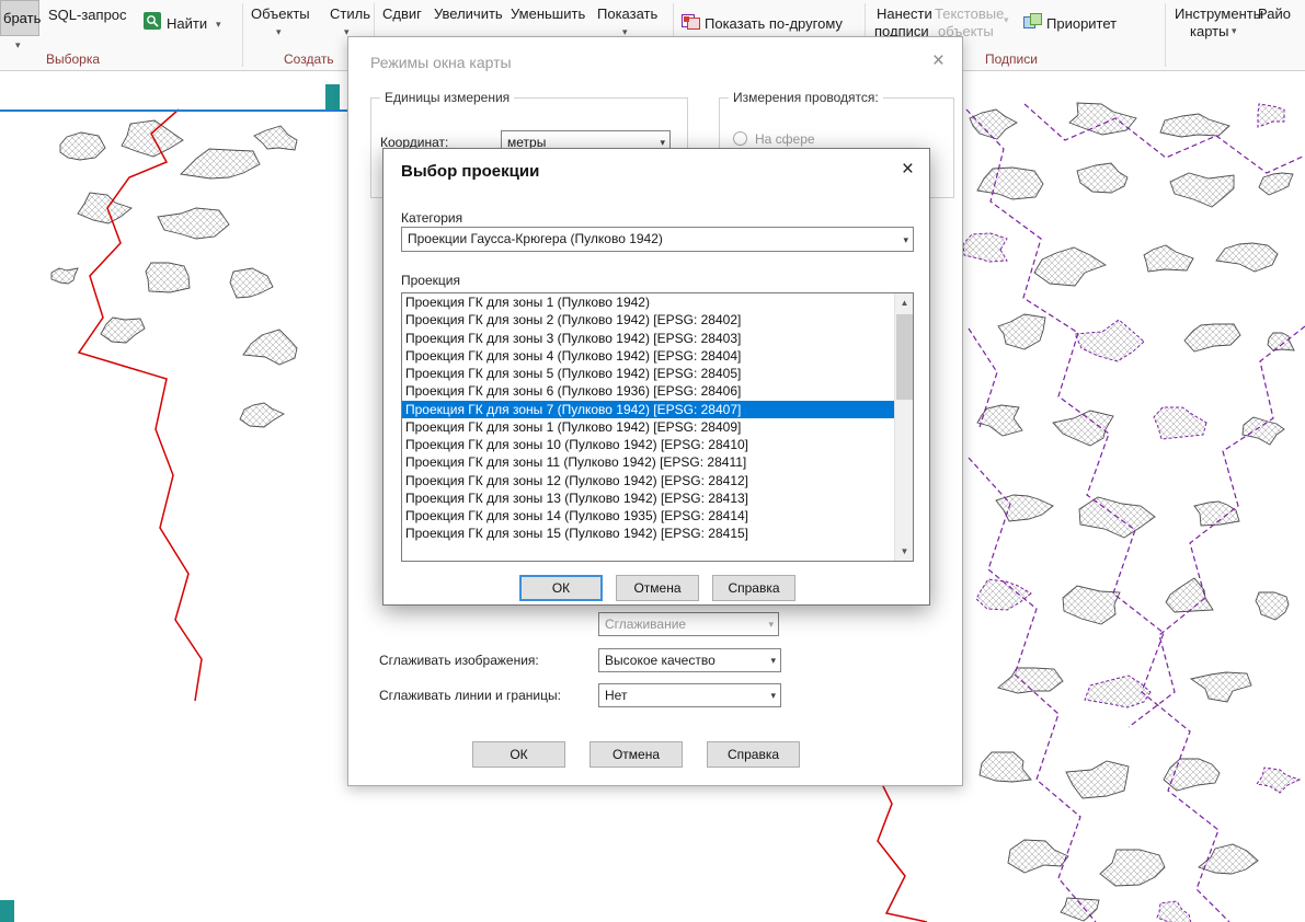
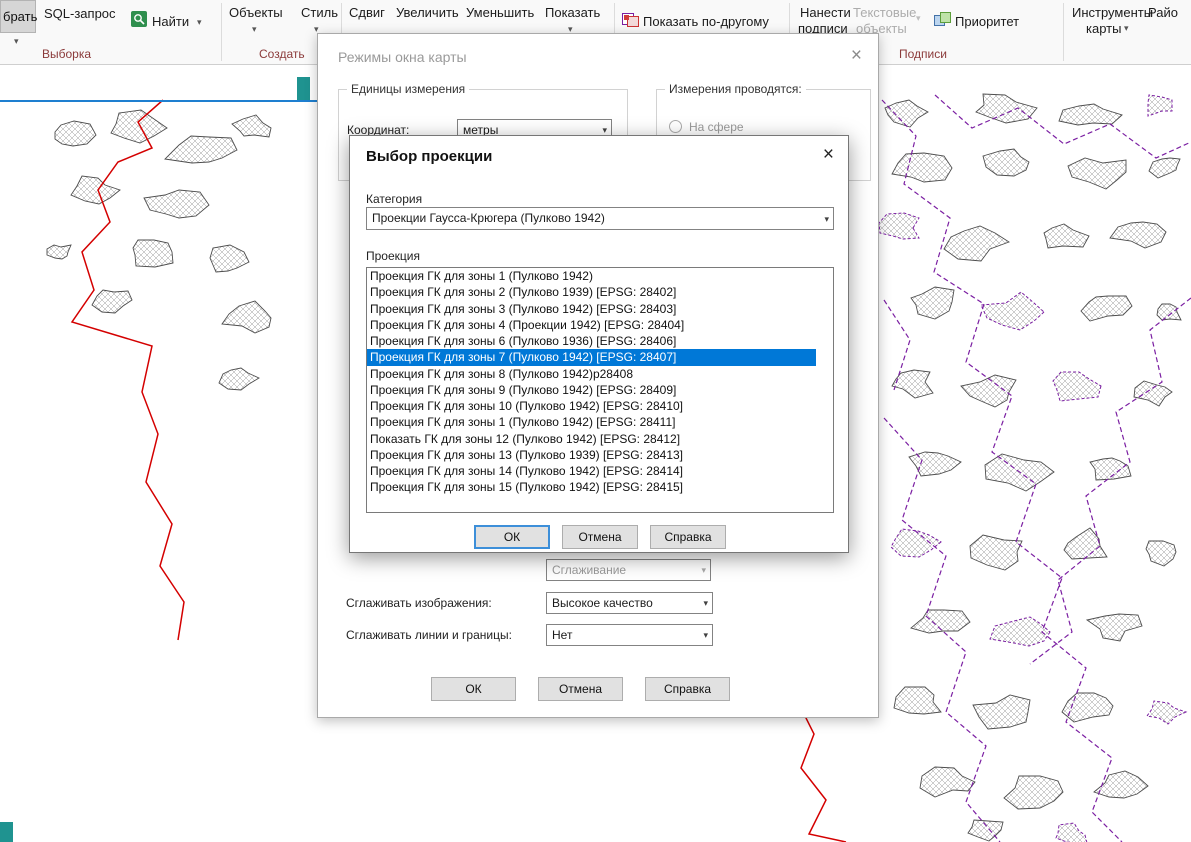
  брать
  ▾
  SQL-запрос
  Найти
  ▾
  Объекты
  ▾
  Стиль
  ▾
  Сдвиг
  Увеличить
  Уменьшить
  Показать
  ▾
  Показать по-другому
  Нанести
  подписи
  Текстовые
  объекты
  ▾
  Приоритет
  Инструменты
  карты
  ▾
  Райо
  Выборка
  Создать
  Подписи
  Режимы окна карты
  ×
  Единицы измерения
  Координат:
  метры
  ▾
  Измерения проводятся:
  На сфере
  Сглаживание
  ▾
  Сглаживать изображения:
  Высокое качество
  ▾
  Сглаживать линии и границы:
  Нет
  ▾
  ОК
  Отмена
  Справка
  Выбор проекции
  ×
  Категория
  Проекции Гаусса-Крюгера (Пулково 1942)
  ▾
  Проекция
  Проекция ГК для зоны 1 (Пулково 1942)
- Проекция ГК для зоны 2 (Пулково 1942) [EPSG: 28402]
+ Проекция ГК для зоны 2 (Пулково 1939) [EPSG: 28402]
  Проекция ГК для зоны 3 (Пулково 1942) [EPSG: 28403]
- Проекция ГК для зоны 4 (Пулково 1942) [EPSG: 28404]
+ Проекция ГК для зоны 4 (Проекции 1942) [EPSG: 28404]
- Проекция ГК для зоны 5 (Пулково 1942) [EPSG: 28405]
  Проекция ГК для зоны 6 (Пулково 1936) [EPSG: 28406]
  Проекция ГК для зоны 7 (Пулково 1942) [EPSG: 28407]
+ Проекция ГК для зоны 8 (Пулково 1942)p28408
- Проекция ГК для зоны 1 (Пулково 1942) [EPSG: 28409]
+ Проекция ГК для зоны 9 (Пулково 1942) [EPSG: 28409]
  Проекция ГК для зоны 10 (Пулково 1942) [EPSG: 28410]
- Проекция ГК для зоны 11 (Пулково 1942) [EPSG: 28411]
+ Проекция ГК для зоны 1 (Пулково 1942) [EPSG: 28411]
- Проекция ГК для зоны 12 (Пулково 1942) [EPSG: 28412]
+ Показать ГК для зоны 12 (Пулково 1942) [EPSG: 28412]
- Проекция ГК для зоны 13 (Пулково 1942) [EPSG: 28413]
+ Проекция ГК для зоны 13 (Пулково 1939) [EPSG: 28413]
- Проекция ГК для зоны 14 (Пулково 1935) [EPSG: 28414]
+ Проекция ГК для зоны 14 (Пулково 1942) [EPSG: 28414]
  Проекция ГК для зоны 15 (Пулково 1942) [EPSG: 28415]
- ▲
- ▼
  ОК
  Отмена
  Справка
